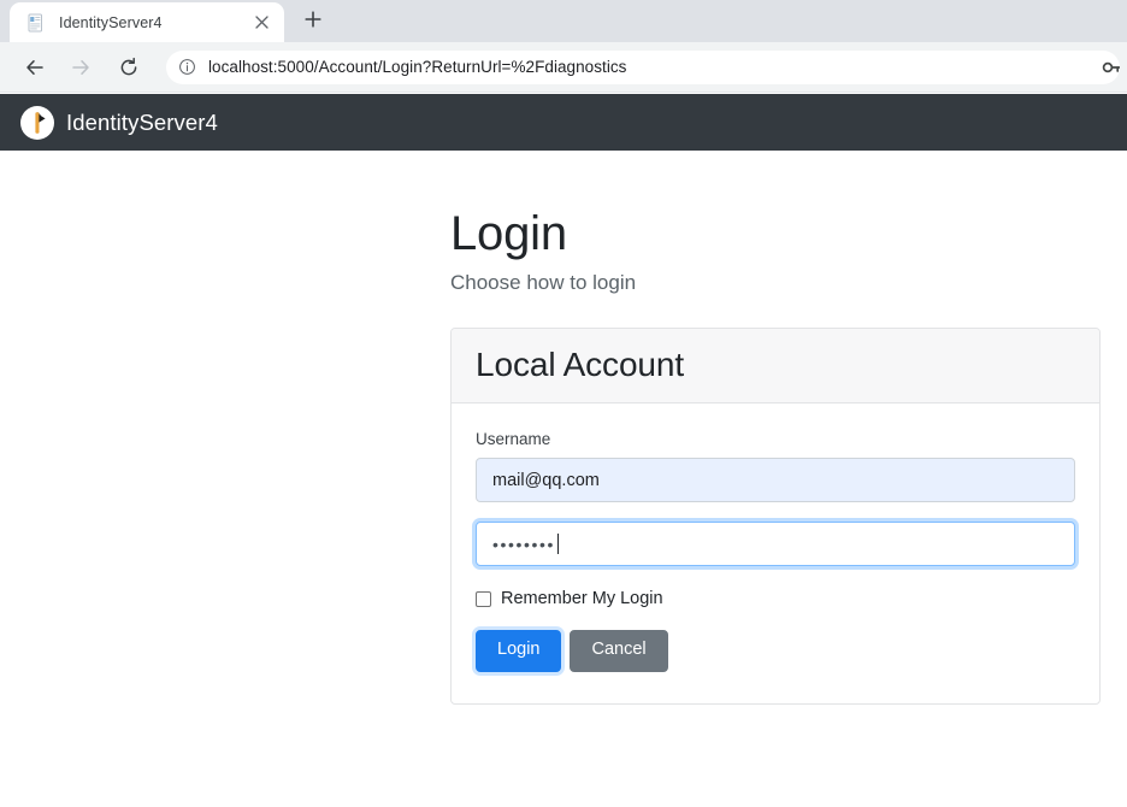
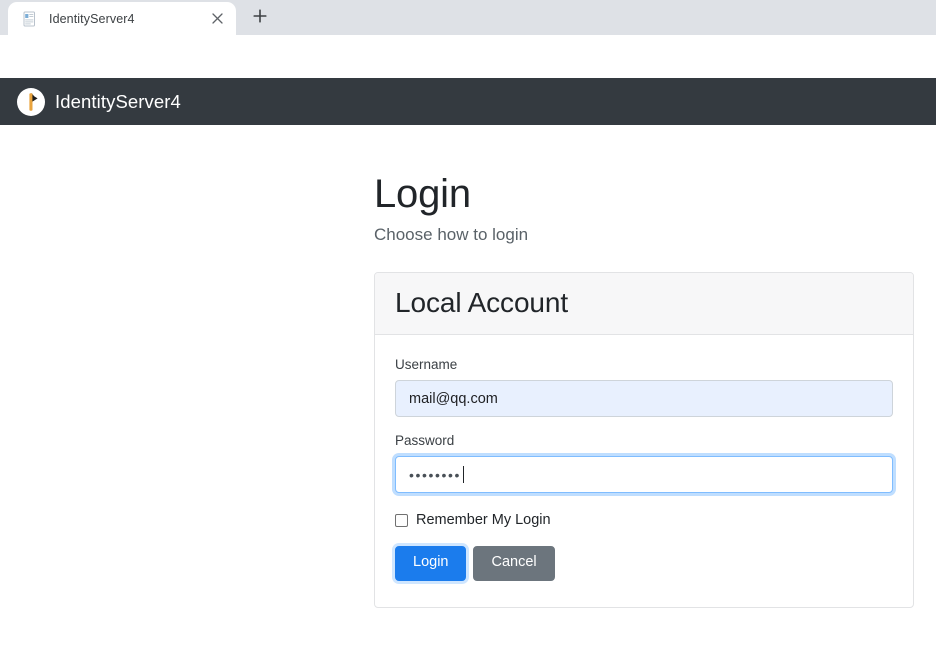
  IdentityServer4
- localhost:5000/Account/Login?ReturnUrl=%2Fdiagnostics
  IdentityServer4
  Login
  Choose how to login
  Local Account
  Username
  mail@qq.com
+ Password
  ••••••••
  Remember My Login
  Login
  Cancel
